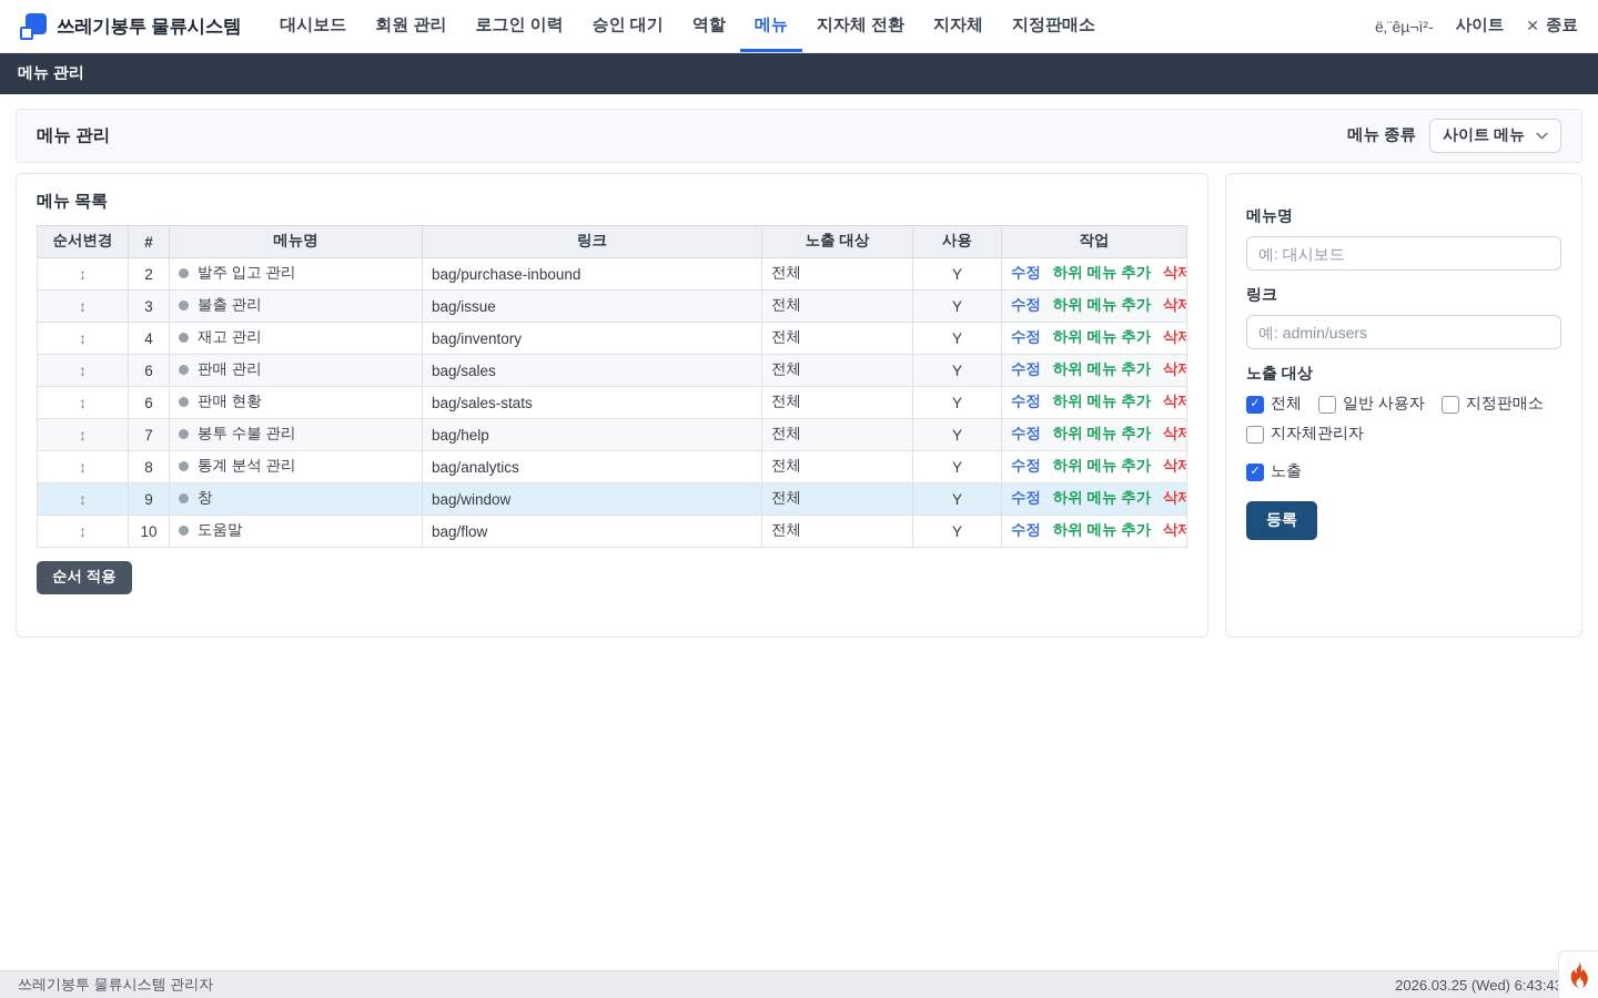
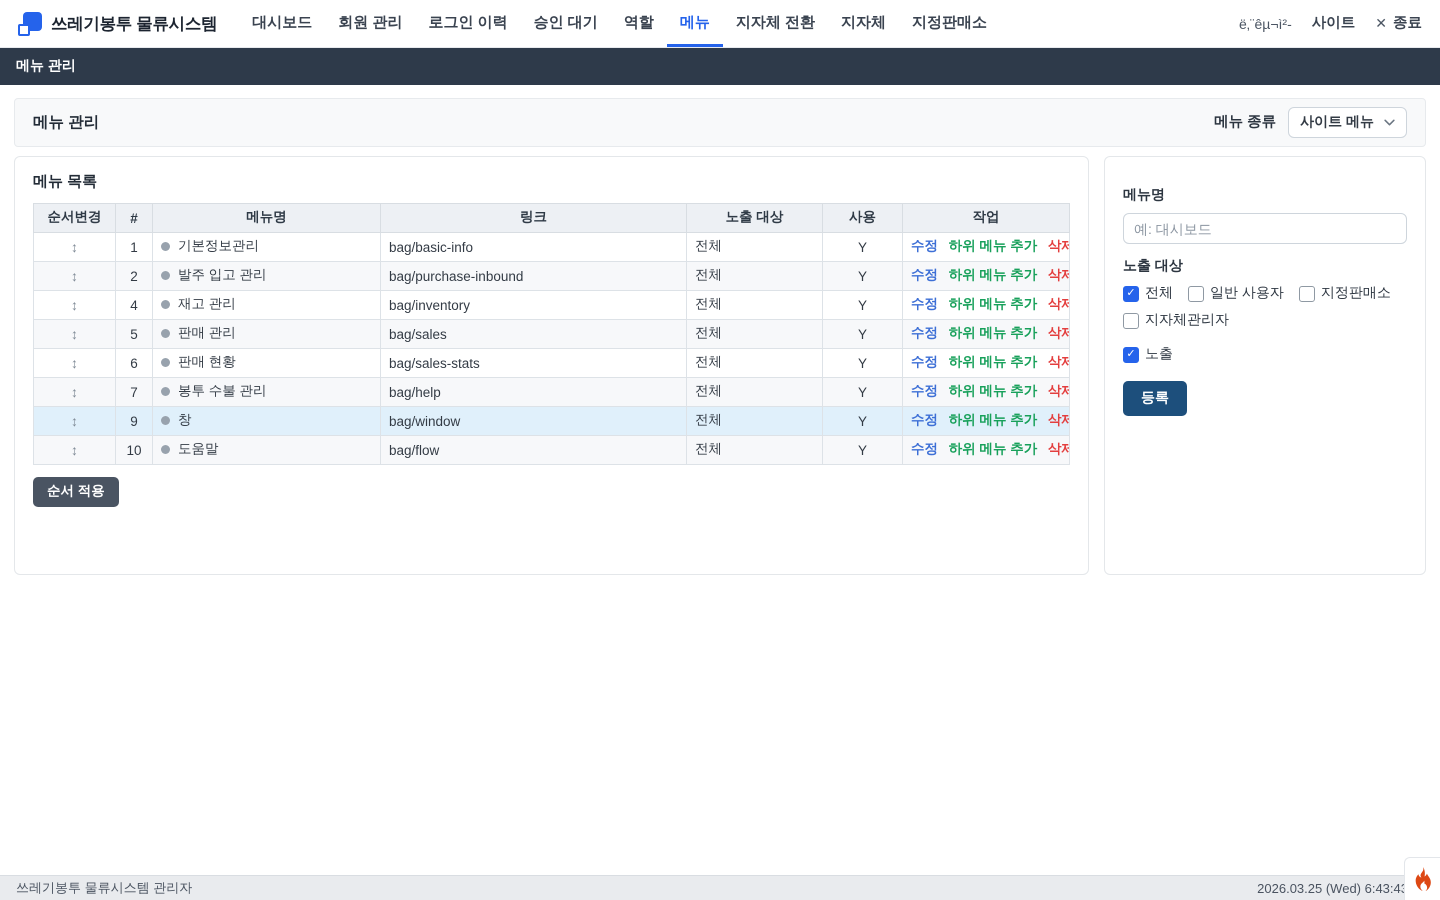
  쓰레기봉투 물류시스템
  대시보드
  회원 관리
  로그인 이력
  승인 대기
  역할
  메뉴
  지자체 전환
  지자체
  지정판매소
  ë‚¨êµ¬ì²-
  사이트
  ✕
  종료
  메뉴 관리
  메뉴 관리
  메뉴 종류
  사이트 메뉴
  메뉴 목록
  순서변경	#	메뉴명	링크	노출 대상	사용	작업
+ ↕	1	기본정보관리	bag/basic-info	전체	Y	수정 하위 메뉴 추가 삭제
  ↕	2	발주 입고 관리	bag/purchase-inbound	전체	Y	수정 하위 메뉴 추가 삭제
- ↕	3	불출 관리	bag/issue	전체	Y	수정 하위 메뉴 추가 삭제
  ↕	4	재고 관리	bag/inventory	전체	Y	수정 하위 메뉴 추가 삭제
- ↕	6	판매 관리	bag/sales	전체	Y	수정 하위 메뉴 추가 삭제
+ ↕	5	판매 관리	bag/sales	전체	Y	수정 하위 메뉴 추가 삭제
  ↕	6	판매 현황	bag/sales-stats	전체	Y	수정 하위 메뉴 추가 삭제
  ↕	7	봉투 수불 관리	bag/help	전체	Y	수정 하위 메뉴 추가 삭제
- ↕	8	통계 분석 관리	bag/analytics	전체	Y	수정 하위 메뉴 추가 삭제
  ↕	9	창	bag/window	전체	Y	수정 하위 메뉴 추가 삭제
  ↕	10	도움말	bag/flow	전체	Y	수정 하위 메뉴 추가 삭제
  순서 적용
  메뉴명
  예: 대시보드
- 링크
- 예: admin/users
  노출 대상
  전체
  일반 사용자
  지정판매소
  지자체관리자
  노출
  등록
  쓰레기봉투 물류시스템 관리자
  2026.03.25 (Wed) 6:43:4
